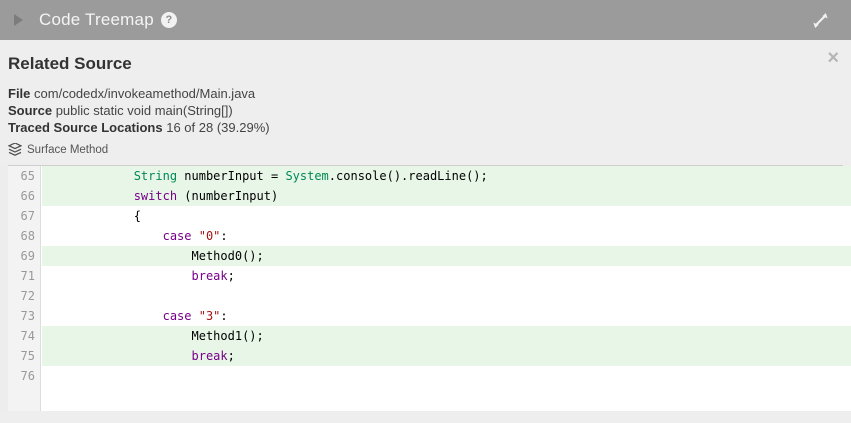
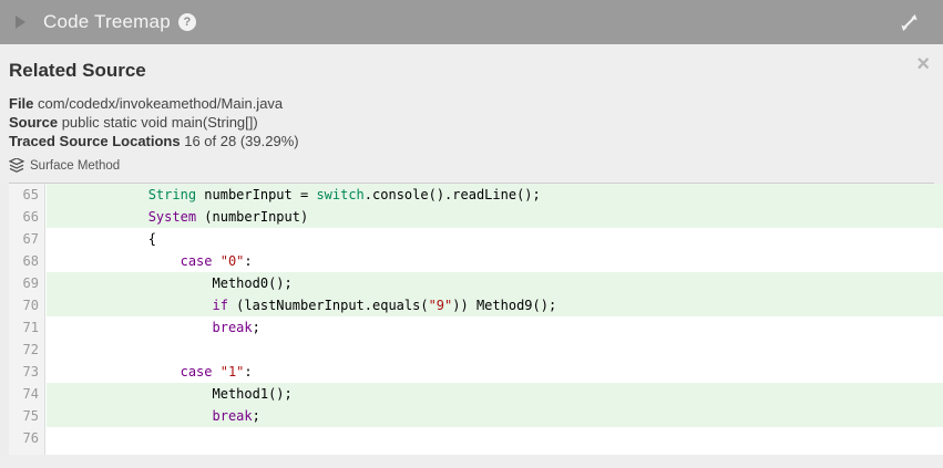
  Code Treemap
  ?
  ×
  Related Source
  File com/codedx/invokeamethod/Main.java
  Source public static void main(String[])
  Traced Source Locations 16 of 28 (39.29%)
  Surface Method
  65
- String numberInput = System.console().readLine();
+ String numberInput = switch.console().readLine();
  66
- switch (numberInput)
+ System (numberInput)
  67
  {
  68
  case "0":
  69
  Method0();
+ 70
+ if (lastNumberInput.equals("9")) Method9();
  71
  break;
  72
  73
- case "3":
+ case "1":
  74
  Method1();
  75
  break;
  76
